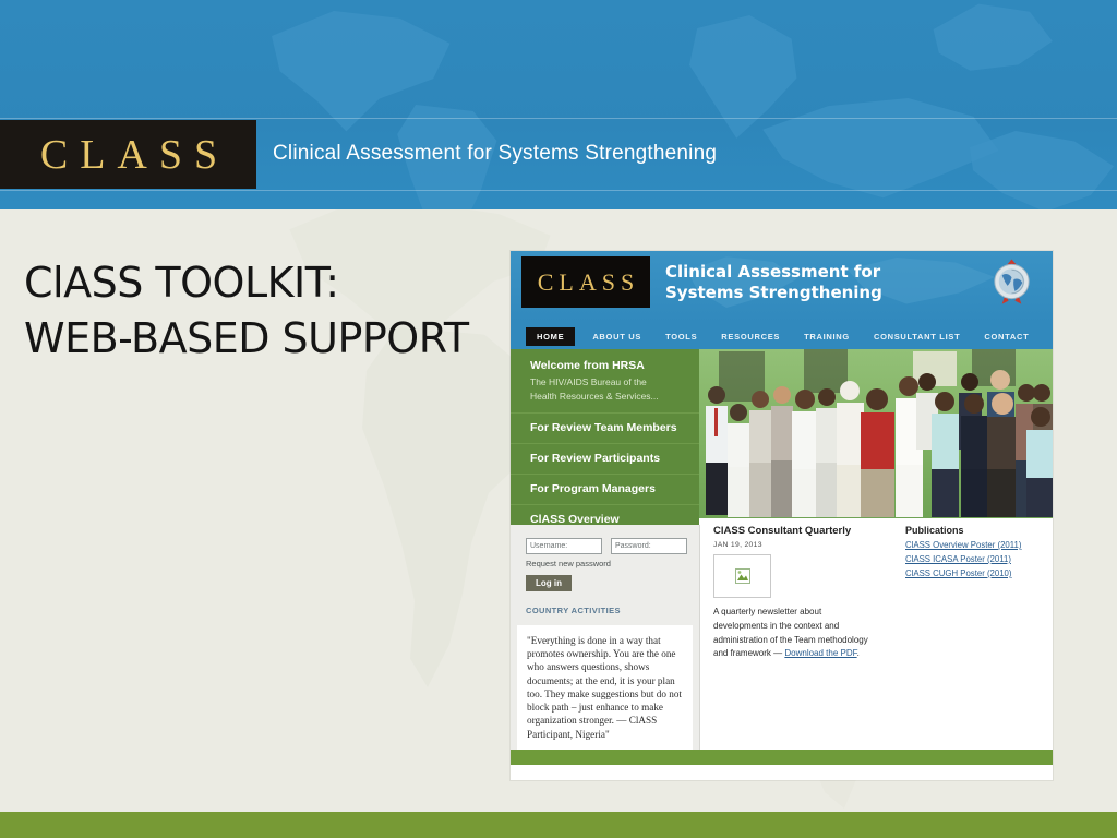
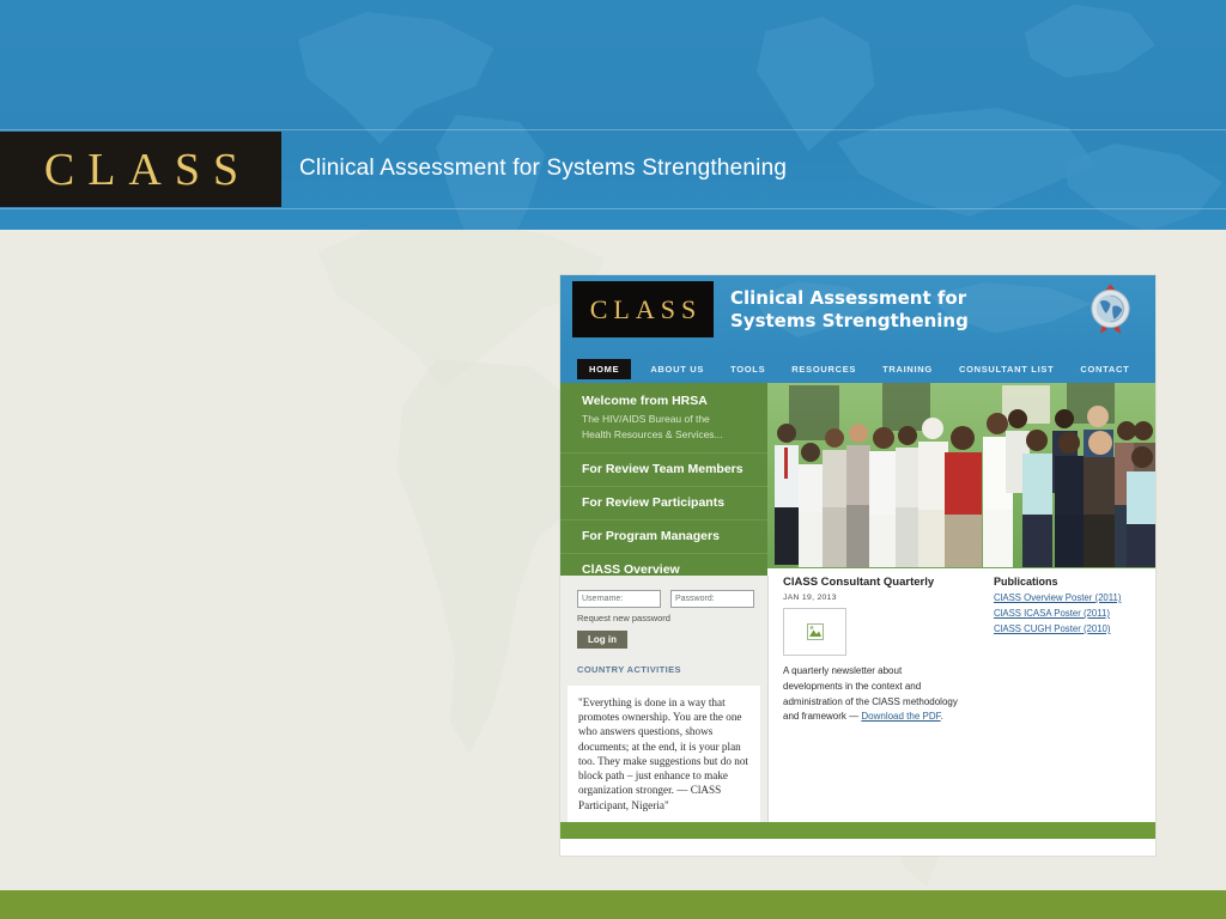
  CLASS
  Clinical Assessment for Systems Strengthening
- ClASS TOOLKIT:
- WEB-BASED SUPPORT
  CLASS
  Clinical Assessment for
  Systems Strengthening
  HOME
  ABOUT US
  TOOLS
  RESOURCES
  TRAINING
  CONSULTANT LIST
  CONTACT
  Welcome from HRSA
  The HIV/AIDS Bureau of the
  Health Resources & Services...
  For Review Team Members
  For Review Participants
  For Program Managers
  ClASS Overview
  Request new password
  Log in
  COUNTRY ACTIVITIES
  "Everything is done in a way that promotes ownership. You are the one who answers questions, shows documents; at the end, it is your plan too. They make suggestions but do not block path – just enhance to make organization stronger. — ClASS Participant, Nigeria"
  ClASS Consultant Quarterly
- A quarterly newsletter about developments in the context and administration of the Team methodology and framework — Download the PDF.
+ A quarterly newsletter about developments in the context and administration of the ClASS methodology and framework — Download the PDF.
  Publications
  ClASS Overview Poster (2011)
  ClASS ICASA Poster (2011)
  ClASS CUGH Poster (2010)
